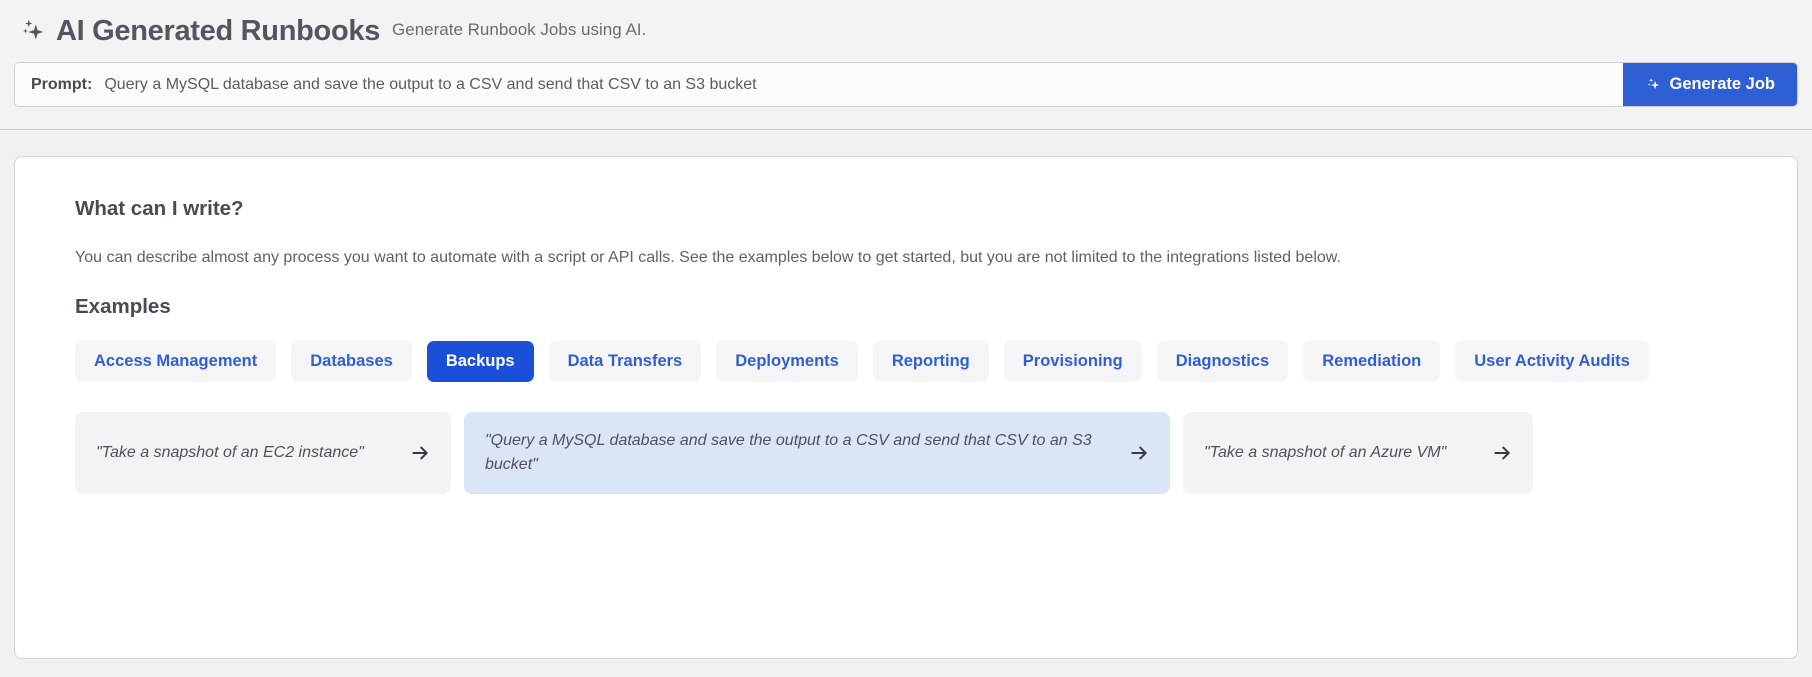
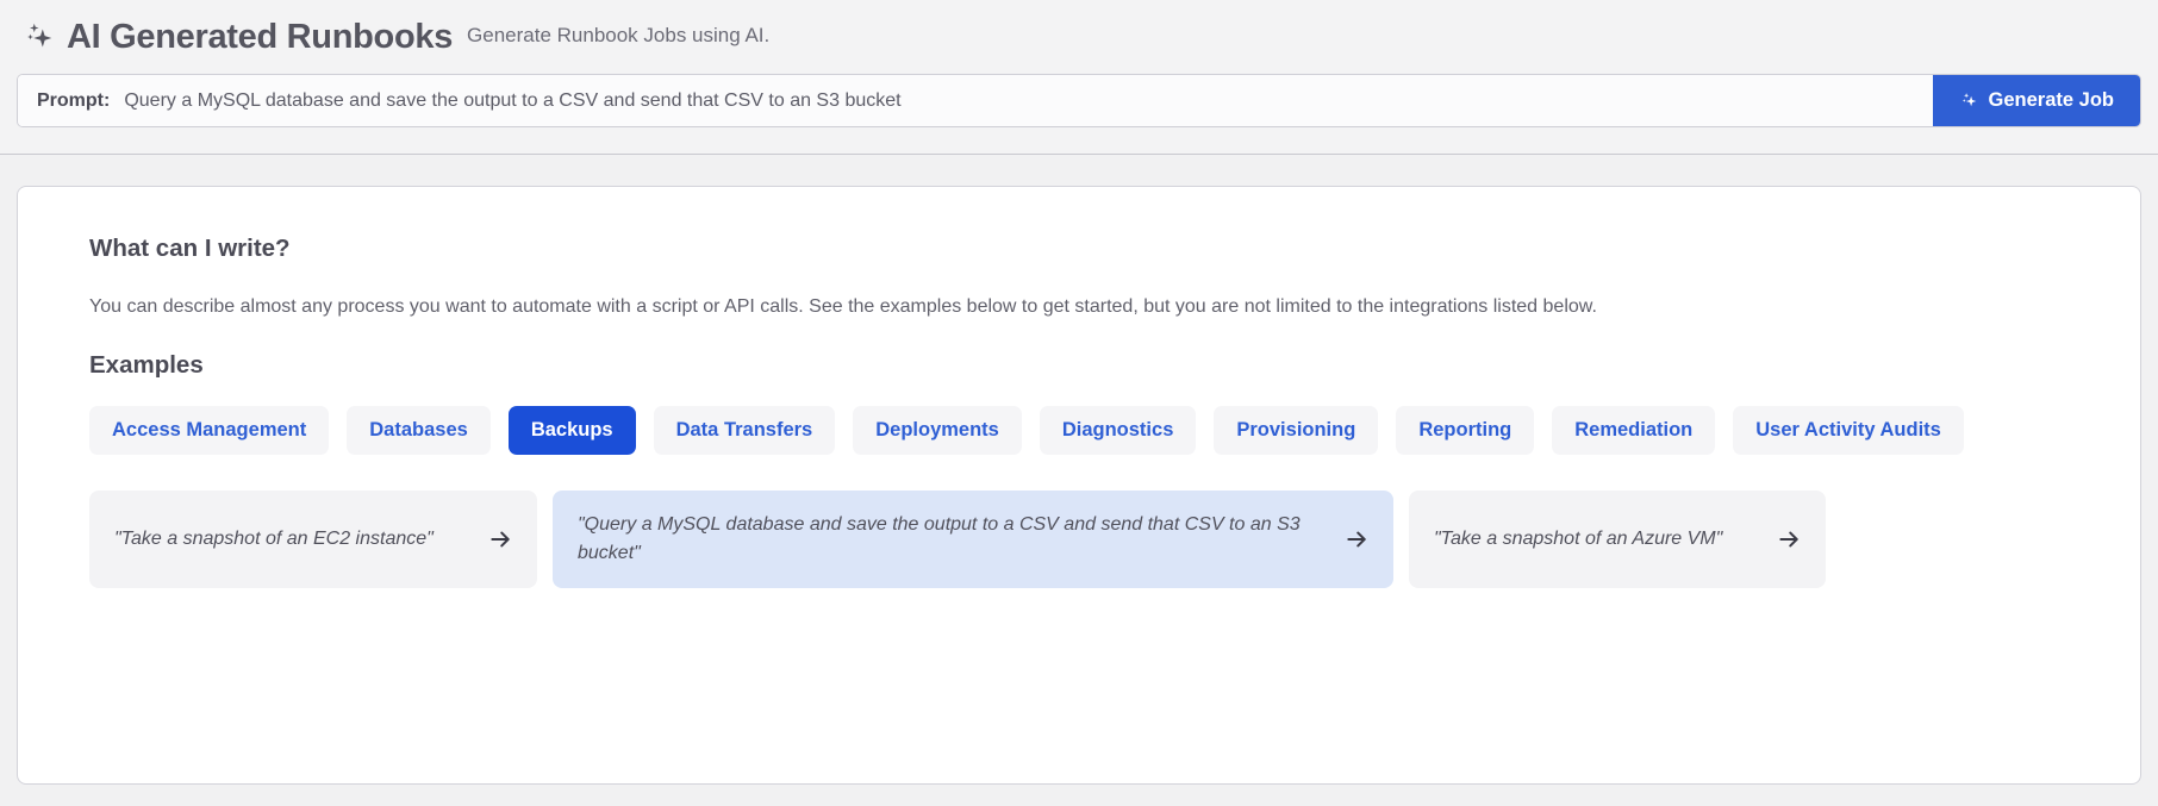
  AI Generated Runbooks
  Generate Runbook Jobs using AI.
  Prompt:
  Query a MySQL database and save the output to a CSV and send that CSV to an S3 bucket
  Generate Job
  What can I write?
  You can describe almost any process you want to automate with a script or API calls. See the examples below to get started, but you are not limited to the integrations listed below.
  Examples
  Access Management
  Databases
  Backups
  Data Transfers
  Deployments
- Reporting
+ Diagnostics
  Provisioning
- Diagnostics
+ Reporting
  Remediation
  User Activity Audits
  "Take a snapshot of an EC2 instance"
  "Query a MySQL database and save the output to a CSV and send that CSV to an S3 bucket"
  "Take a snapshot of an Azure VM"
